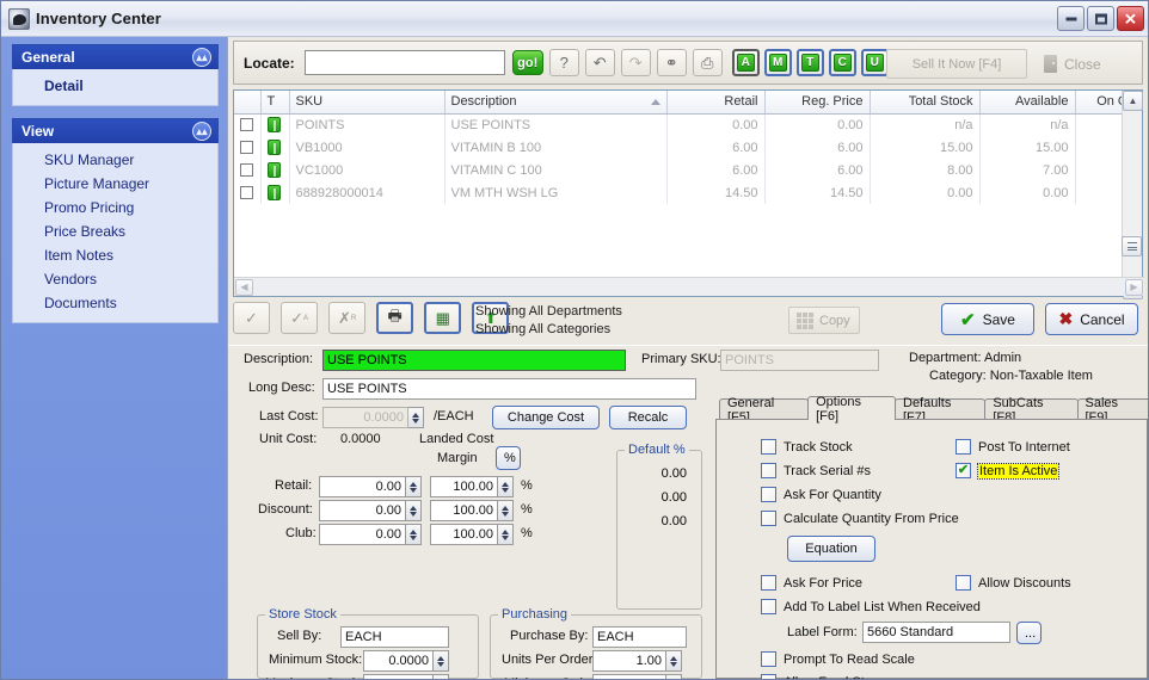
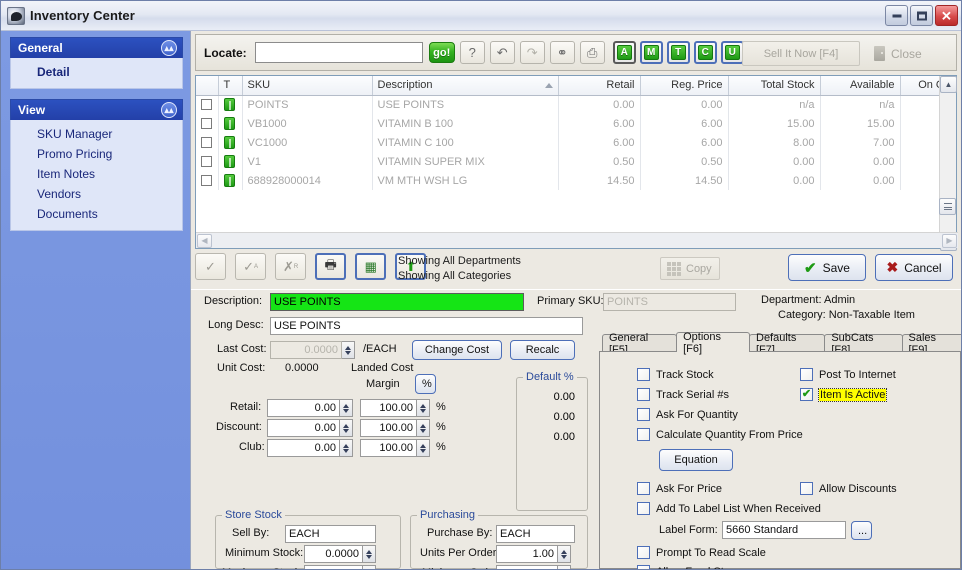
  Inventory Center
  ✕
  General
  ▴▴
  Detail
  View
  ▴▴
  SKU Manager
- Picture Manager
  Promo Pricing
- Price Breaks
  Item Notes
  Vendors
  Documents
  Locate:
  go!
  ?
  ↶
  ↷
  ⚭
  ⎙
  A
  M
  T
  C
  U
  Sell It Now [F4]
  Close
  	T	SKU	Description	Retail	Reg. Price	Total Stock	Available	On
  		POINTS	USE POINTS	0.00	0.00	n/a	n/a
  		VB1000	VITAMIN B 100	6.00	6.00	15.00	15.00
  		VC1000	VITAMIN C 100	6.00	6.00	8.00	7.00
+ 		V1	VITAMIN SUPER MIX	0.50	0.50	0.00	0.00
  		688928000014	VM MTH WSH LG	14.50	14.50	0.00	0.00
  ▲
  ◀
  ▶
  ✓ ✓
  ✗
  🖶 ▦ ⬆
  Showing All Departments
  Showing All Categories
  Copy
  ✔
  Save
  ✖
  Cancel
  Description:
  USE POINTS
  Primary SKU
  POINTS
  Department: Admin
  Category: Non-Taxable Item
  Long Desc:
  USE POINTS
  Last Cost:
  0.0000
  /EACH
  Change Cost
  Recalc
  Unit Cost:
  0.0000
  Landed Cost
  Margin
  %
  Retail:
  0.00
  100.00
  %
  Discount:
  0.00
  100.00
  %
  Club:
  0.00
  100.00
  %
  Default %
  0.00
  0.00
  0.00
  Store Stock
  Sell By:
  EACH
  Minimum Stock:
  0.0000
  Purchasing
  Purchase By:
  EACH
  Units Per Order
  1.00
  General [F5]
  Options [F6]
  Defaults [F7]
  SubCats [F8]
  Sales [F9]
  Track Stock
  Track Serial #s
  Ask For Quantity
  Calculate Quantity From Price
  Post To Internet
  ✔
  Item Is Active
  Equation
  Ask For Price
  Allow Discounts
  Add To Label List When Received
  Label Form:
  5660 Standard
  ...
  Prompt To Read Scale
